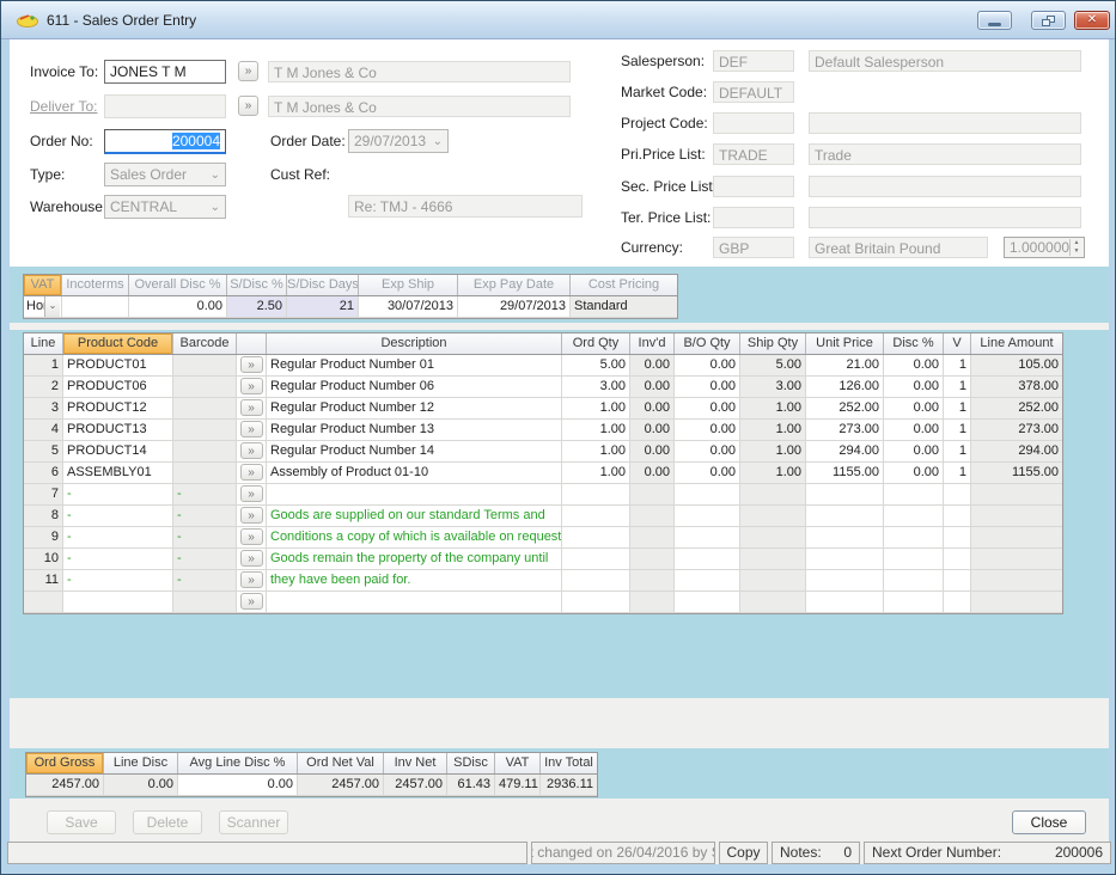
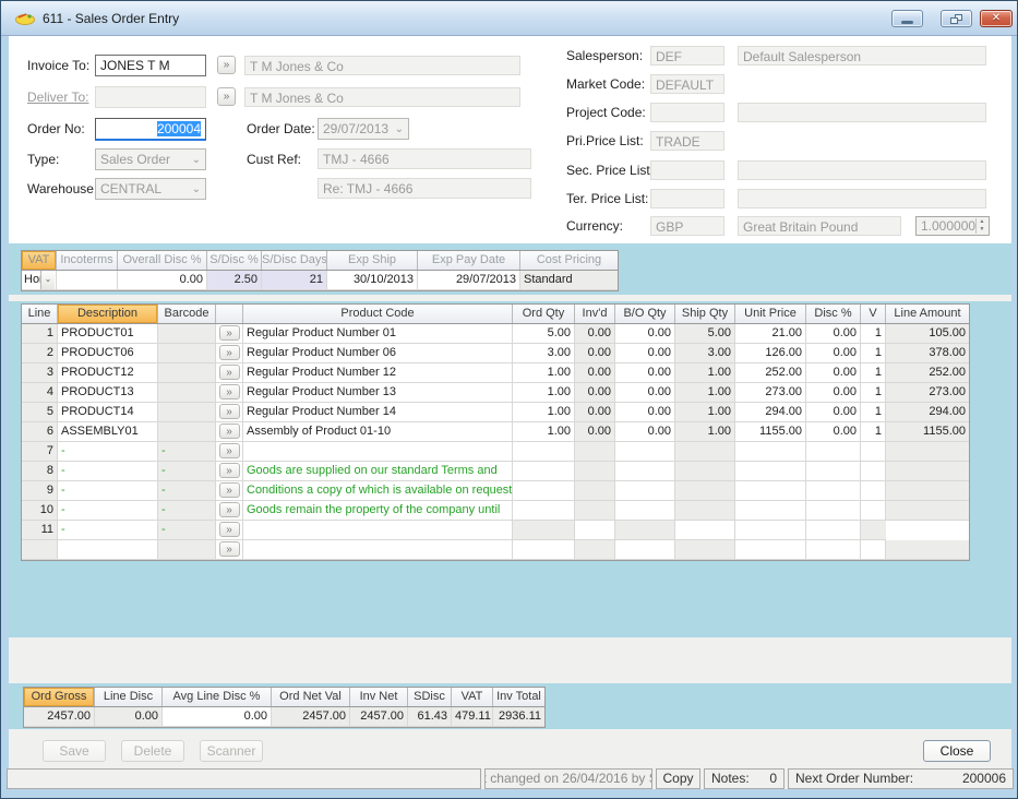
  611 - Sales Order Entry
  ✕
  Invoice To:
  JONES T M
  »
  T M Jones & Co
  Deliver To:
  »
  T M Jones & Co
  Order No:
  200004
  Order Date:
  29/07/2013
  ⌄
  Type:
  Sales Order
  ⌄
  Cust Ref:
+ TMJ - 4666
  Warehouse
  CENTRAL
  ⌄
  Re: TMJ - 4666
  Salesperson:
  DEF
  Default Salesperson
  Market Code:
  DEFAULT
  Project Code:
  Pri.Price List:
  TRADE
- Trade
  Sec. Price List
  Ter. Price List:
  Currency:
  GBP
  Great Britain Pound
  1.000000
  VAT
  Incoterms
  Overall Disc %
  S/Disc %
  S/Disc Days
  Exp Ship
  Exp Pay Date
  Cost Pricing
  ⌄
  0.00
  2.50
  21
- 30/07/2013
+ 30/10/2013
  29/07/2013
  Standard
  Line
- Product Code
+ Description
  Barcode
- Description
+ Product Code
  Ord Qty
  Inv'd
  B/O Qty
  Ship Qty
  Unit Price
  Disc %
  V
  Line Amount
  1
  PRODUCT01
  »
  Regular Product Number 01
  5.00
  0.00
  0.00
  5.00
  21.00
  0.00
  1
  105.00
  2
  PRODUCT06
  »
  Regular Product Number 06
  3.00
  0.00
  0.00
  3.00
  126.00
  0.00
  1
  378.00
  3
  PRODUCT12
  »
  Regular Product Number 12
  1.00
  0.00
  0.00
  1.00
  252.00
  0.00
  1
  252.00
  4
  PRODUCT13
  »
  Regular Product Number 13
  1.00
  0.00
  0.00
  1.00
  273.00
  0.00
  1
  273.00
  5
  PRODUCT14
  »
  Regular Product Number 14
  1.00
  0.00
  0.00
  1.00
  294.00
  0.00
  1
  294.00
  6
  ASSEMBLY01
  »
  Assembly of Product 01-10
  1.00
  0.00
  0.00
  1.00
  1155.00
  0.00
  1
  1155.00
  7
  -
  -
  »
  8
  -
  -
  »
  Goods are supplied on our standard Terms and
  9
  -
  -
  »
  Conditions a copy of which is available on request
  10
  -
  -
  »
  Goods remain the property of the company until
  11
  -
  -
  »
- they have been paid for.
  »
  Ord Gross
  Line Disc
  Avg Line Disc %
  Ord Net Val
  Inv Net
  SDisc
  VAT
  Inv Total
  2457.00
  0.00
  0.00
  2457.00
  2457.00
  61.43
  479.11
  2936.11
  Save
  Delete
  Scanner
  Close
  t changed on 26/04/2016 by
  Copy
  Notes:
  0
  Next Order Number:
  200006
